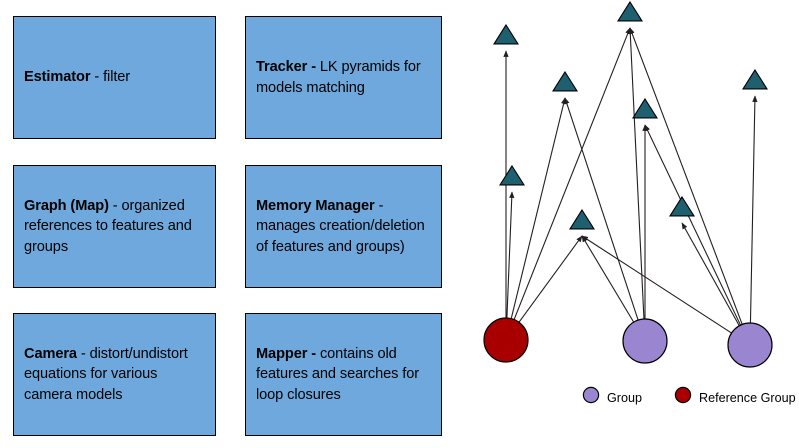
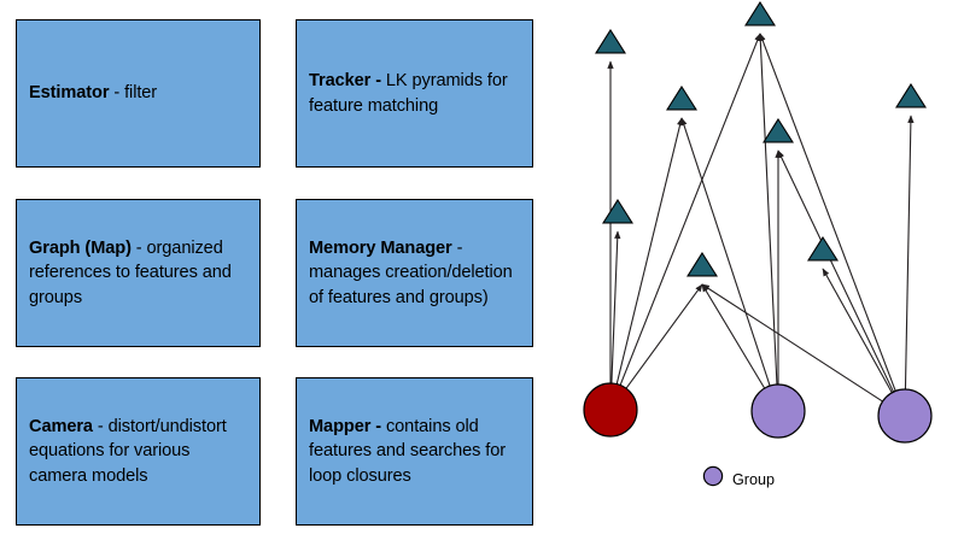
  Estimator - filter
- Tracker - LK pyramids for models matching
+ Tracker - LK pyramids for feature matching
  Graph (Map) - organized references to features and groups
  Memory Manager - manages creation/deletion of features and groups)
  Camera - distort/undistort equations for various camera models
  Mapper - contains old features and searches for loop closures
  Group
- Reference Group
